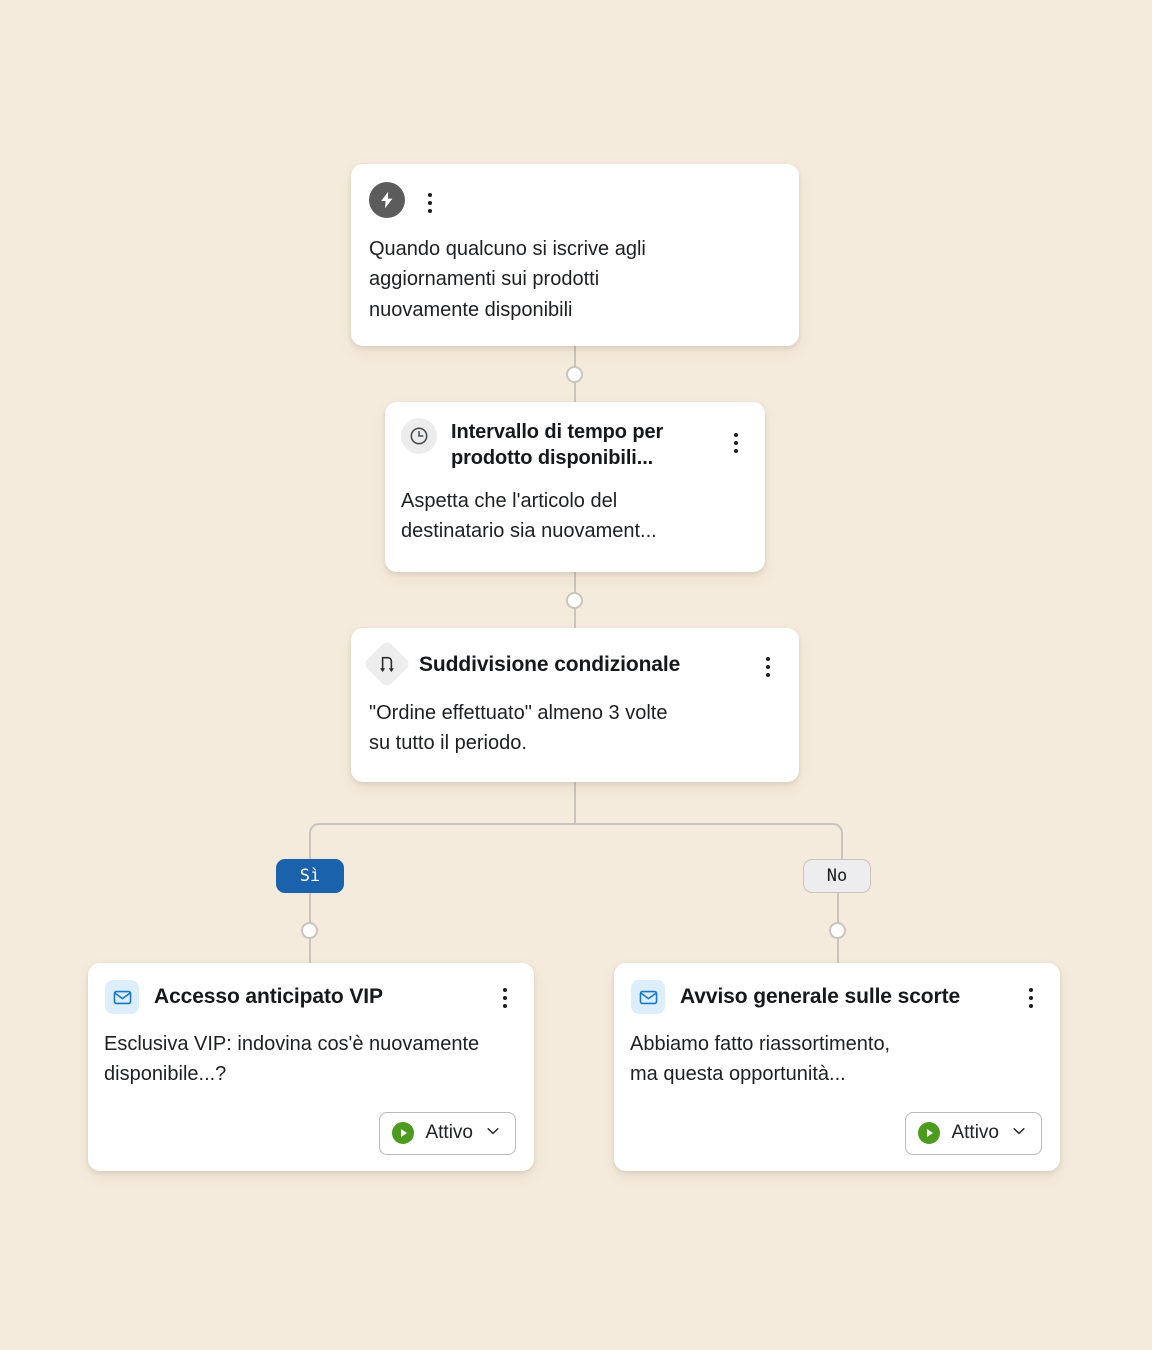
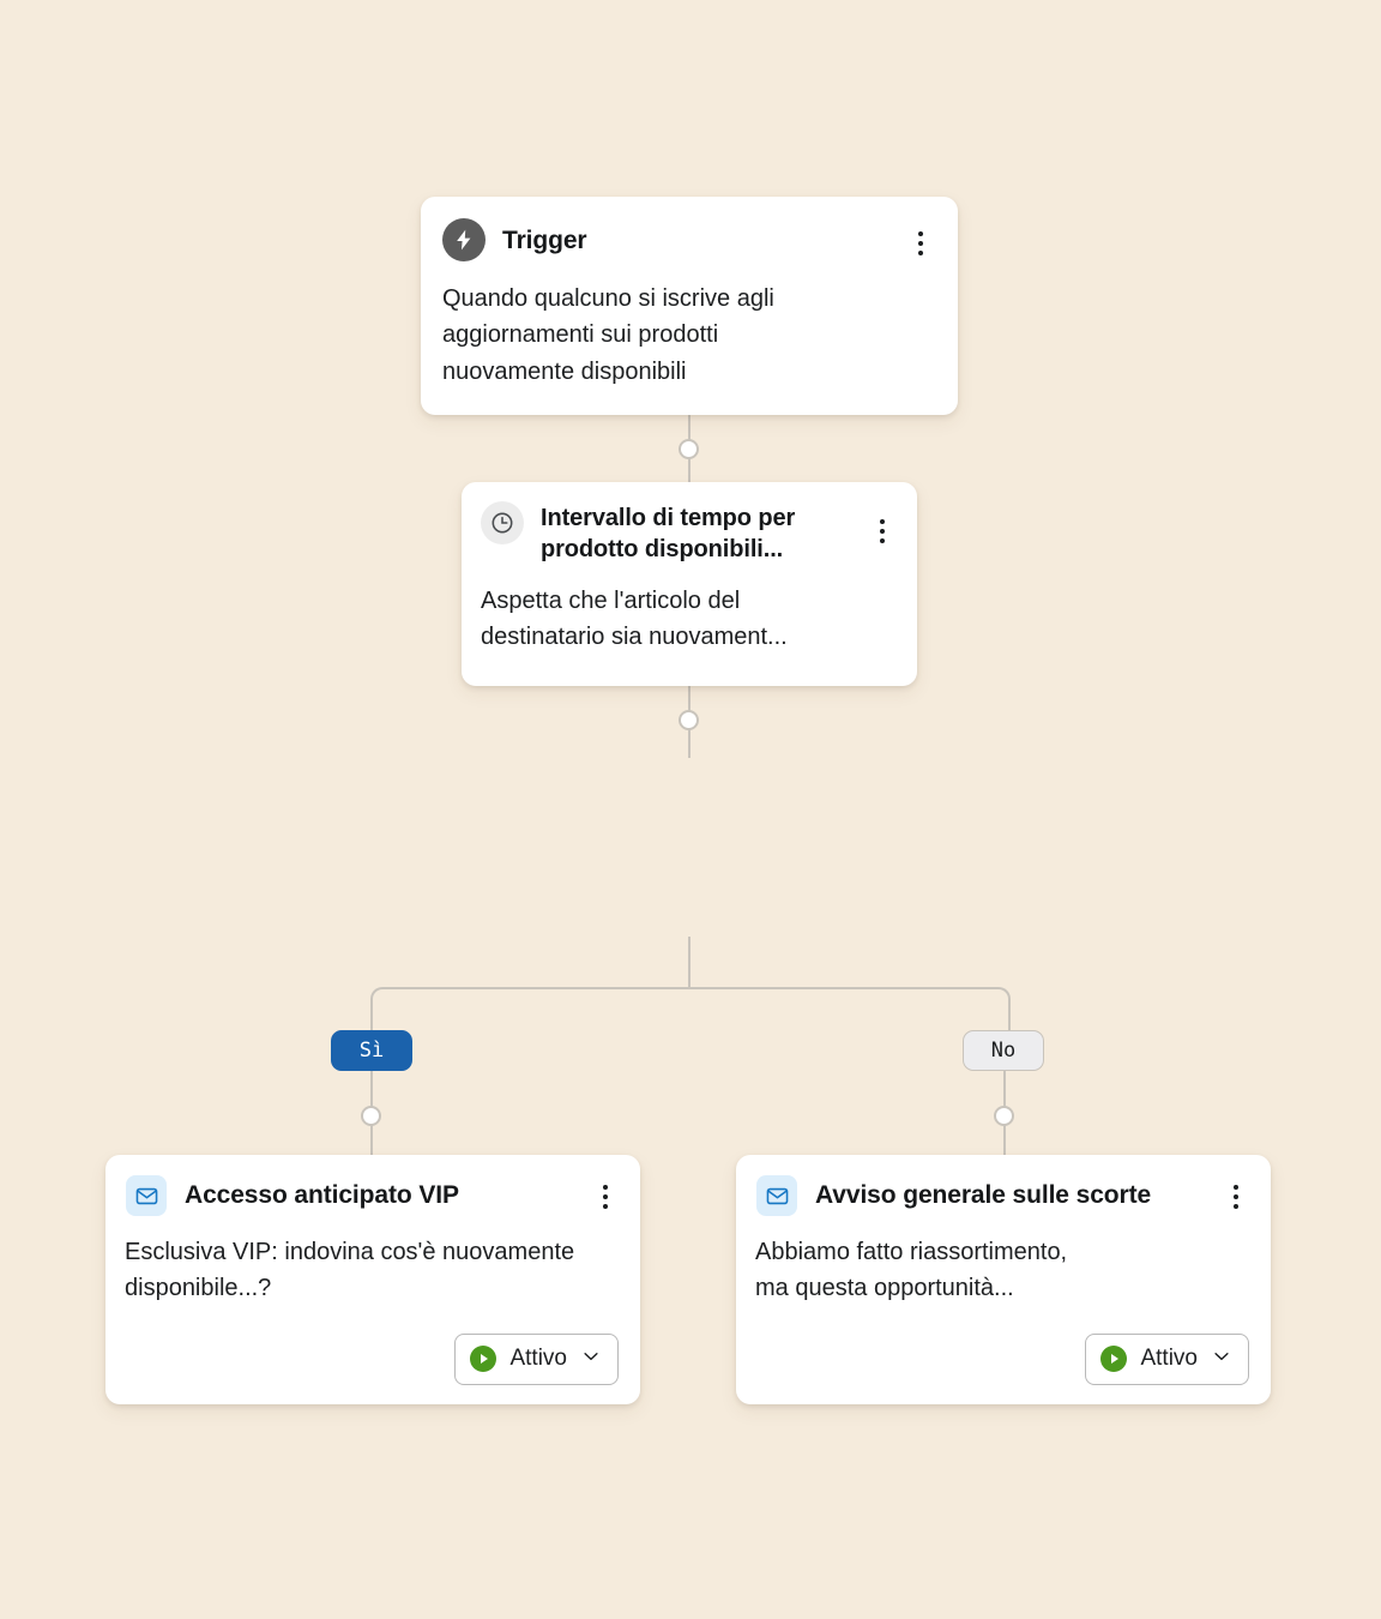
  Sì
  No
+ Trigger
  Quando qualcuno si iscrive agli
  aggiornamenti sui prodotti
  nuovamente disponibili
  Intervallo di tempo per prodotto disponibili...
  Aspetta che l'articolo del
  destinatario sia nuovament...
- Suddivisione condizionale
- "Ordine effettuato" almeno 3 volte
- su tutto il periodo.
  Accesso anticipato VIP
  Esclusiva VIP: indovina cos'è nuovamente
  disponibile...?
  Attivo
  Avviso generale sulle scorte
  Abbiamo fatto riassortimento,
  ma questa opportunità...
  Attivo
